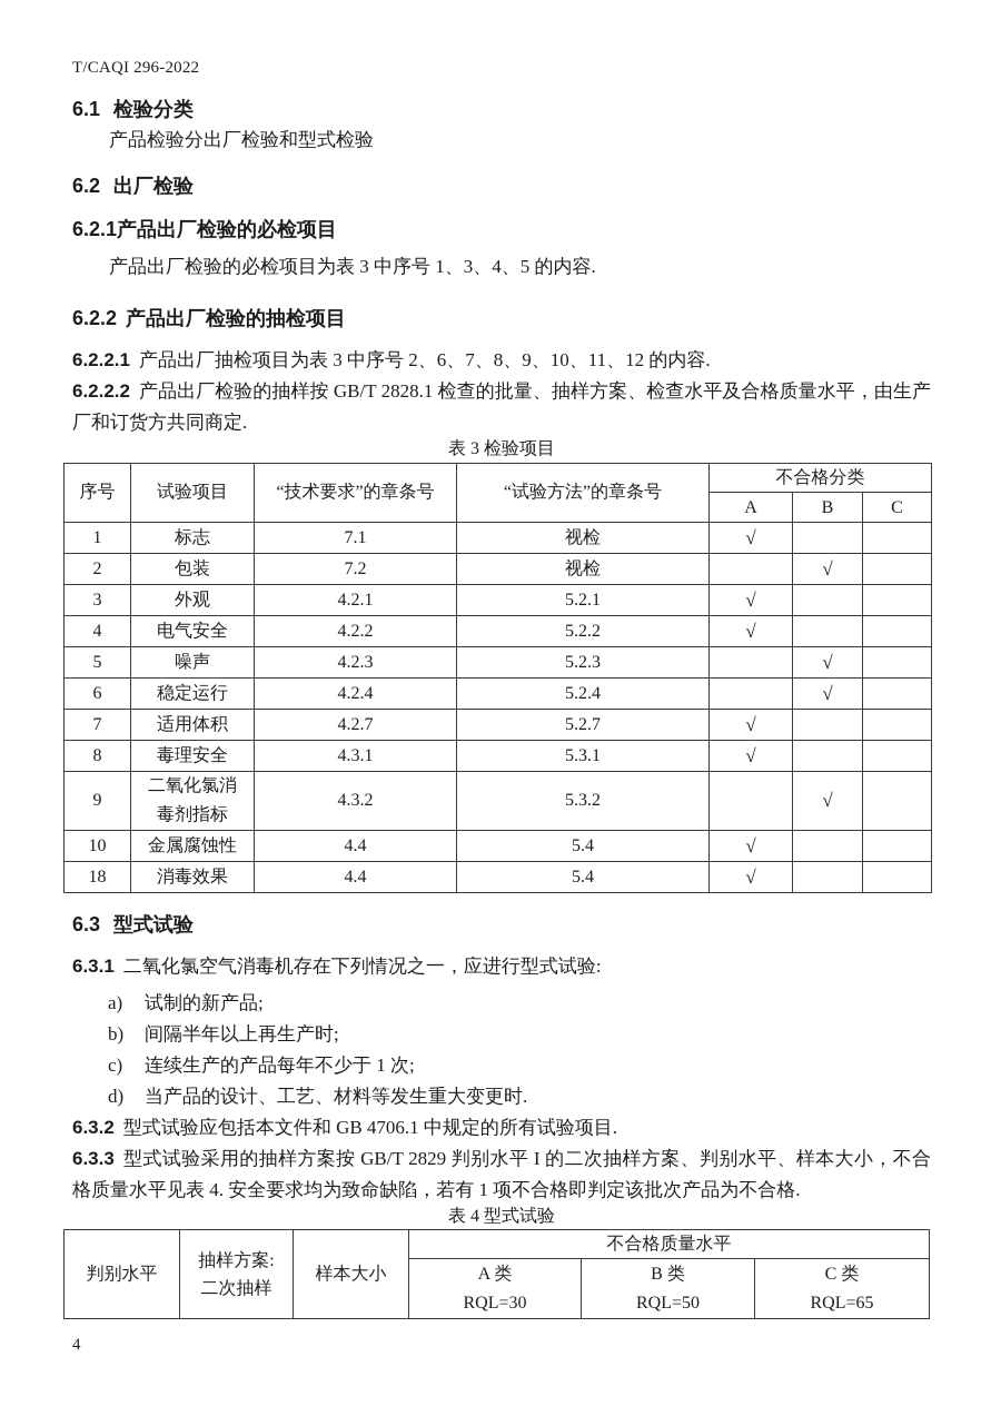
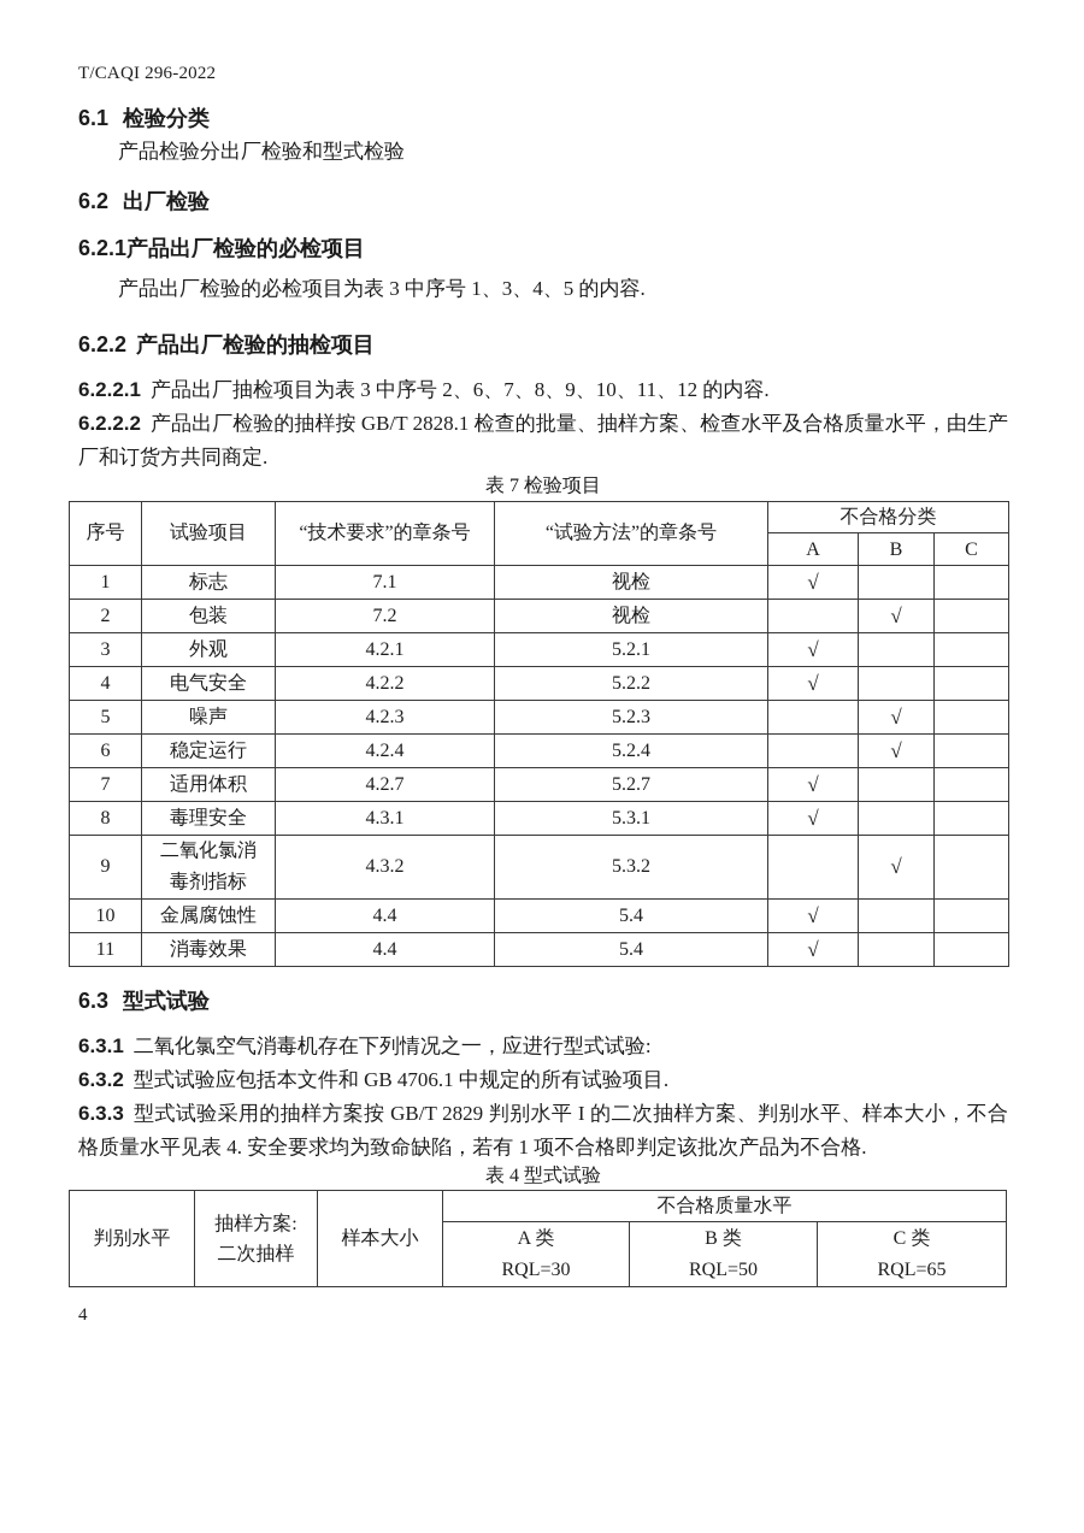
  T/CAQI 296-2022
  6.1 检验分类
  产品检验分出厂检验和型式检验
  6.2 出厂检验
  6.2.1产品出厂检验的必检项目
  产品出厂检验的必检项目为表 3 中序号 1、3、4、5 的内容.
  6.2.2 产品出厂检验的抽检项目
  6.2.2.1 产品出厂抽检项目为表 3 中序号 2、6、7、8、9、10、11、12 的内容.
  6.2.2.2 产品出厂检验的抽样按 GB/T 2828.1 检查的批量、抽样方案、检查水平及合格质量水平，由生产厂和订货方共同商定.
- 表 3 检验项目
+ 表 7 检验项目
  序号	试验项目	“技术要求”的章条号	“试验方法”的章条号	不合格分类
  A	B	C
  1	标志	7.1	视检	√
  2	包装	7.2	视检		√
  3	外观	4.2.1	5.2.1	√
  4	电气安全	4.2.2	5.2.2	√
  5	噪声	4.2.3	5.2.3		√
  6	稳定运行	4.2.4	5.2.4		√
  7	适用体积	4.2.7	5.2.7	√
  8	毒理安全	4.3.1	5.3.1	√
  9	二氧化氯消毒剂指标	4.3.2	5.3.2		√
  10	金属腐蚀性	4.4	5.4	√
- 18	消毒效果	4.4	5.4	√
+ 11	消毒效果	4.4	5.4	√
  6.3 型式试验
  6.3.1 二氧化氯空气消毒机存在下列情况之一，应进行型式试验:
- a)
- 试制的新产品;
- b)
- 间隔半年以上再生产时;
- c)
- 连续生产的产品每年不少于 1 次;
- d)
- 当产品的设计、工艺、材料等发生重大变更时.
  6.3.2 型式试验应包括本文件和 GB 4706.1 中规定的所有试验项目.
  6.3.3 型式试验采用的抽样方案按 GB/T 2829 判别水平 I 的二次抽样方案、判别水平、样本大小，不合格质量水平见表 4. 安全要求均为致命缺陷，若有 1 项不合格即判定该批次产品为不合格.
  表 4 型式试验
  判别水平	抽样方案: 二次抽样	样本大小	不合格质量水平
  A 类 RQL=30	B 类 RQL=50	C 类 RQL=65
  4
